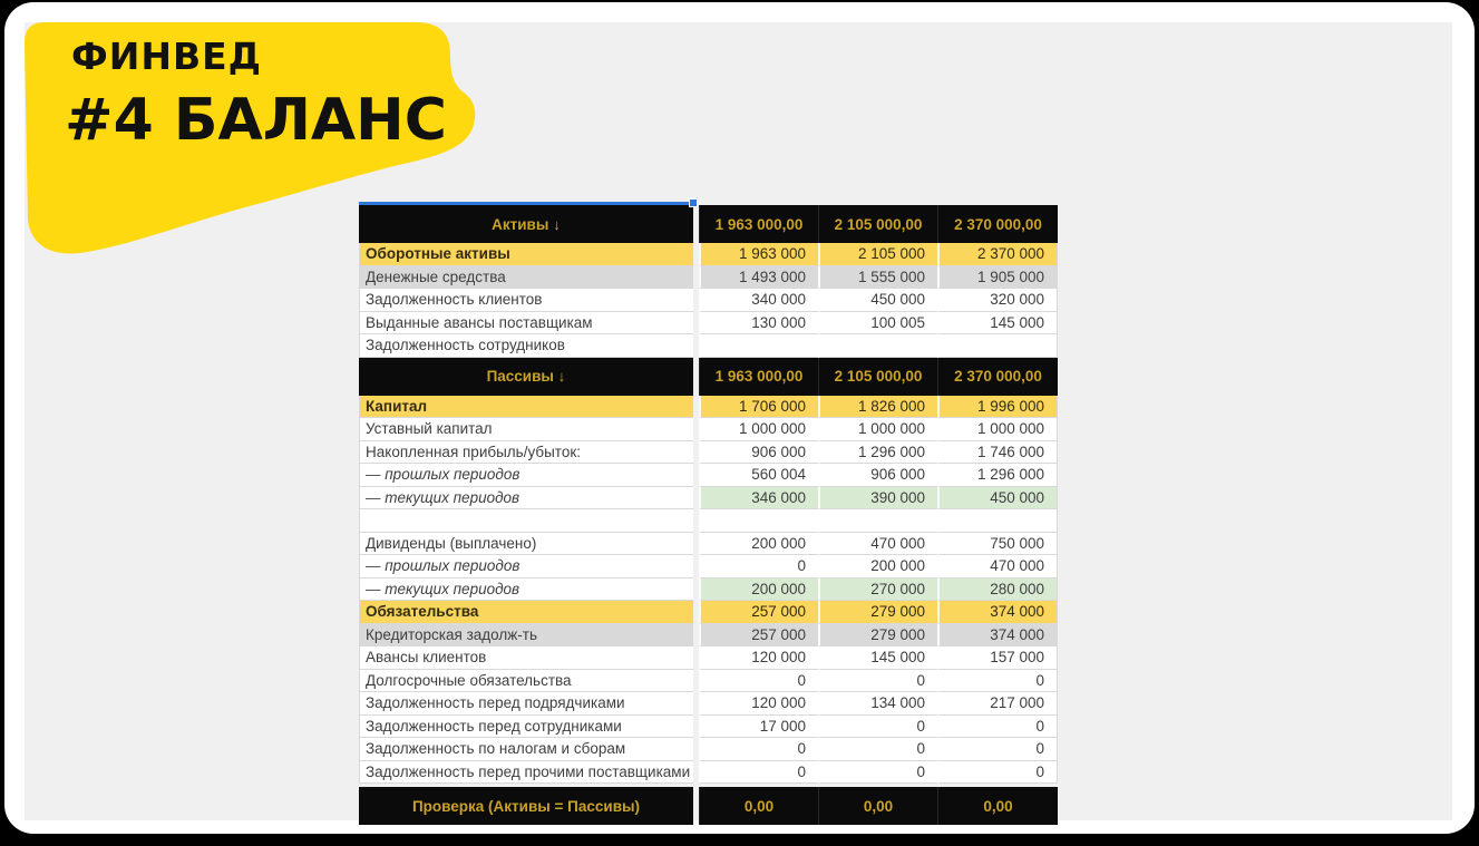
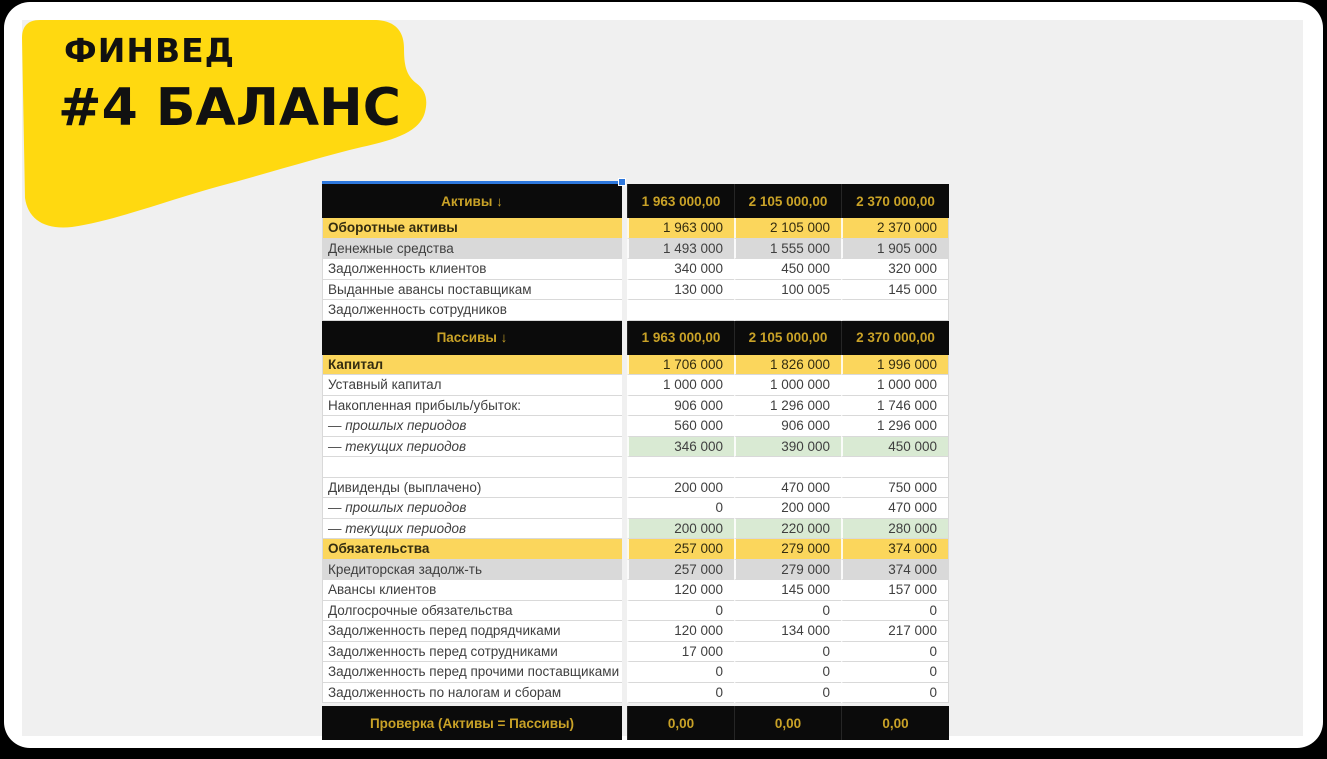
  ФИНВЕД
  #4 БАЛАНС
  Активы ↓
  1 963 000,00
  2 105 000,00
  2 370 000,00
  Оборотные активы
  1 963 000
  2 105 000
  2 370 000
  Денежные средства
  1 493 000
  1 555 000
  1 905 000
  Задолженность клиентов
  340 000
  450 000
  320 000
  Выданные авансы поставщикам
  130 000
  100 005
  145 000
  Задолженность сотрудников
  Пассивы ↓
  1 963 000,00
  2 105 000,00
  2 370 000,00
  Капитал
  1 706 000
  1 826 000
  1 996 000
  Уставный капитал
  1 000 000
  1 000 000
  1 000 000
  Накопленная прибыль/убыток:
  906 000
  1 296 000
  1 746 000
  — прошлых периодов
- 560 004
+ 560 000
  906 000
  1 296 000
  — текущих периодов
  346 000
  390 000
  450 000
  Дивиденды (выплачено)
  200 000
  470 000
  750 000
  — прошлых периодов
  0
  200 000
  470 000
  — текущих периодов
  200 000
- 270 000
+ 220 000
  280 000
  Обязательства
  257 000
  279 000
  374 000
  Кредиторская задолж-ть
  257 000
  279 000
  374 000
  Авансы клиентов
  120 000
  145 000
  157 000
  Долгосрочные обязательства
  0
  0
  0
  Задолженность перед подрядчиками
  120 000
  134 000
  217 000
  Задолженность перед сотрудниками
  17 000
  0
  0
- Задолженность по налогам и сборам
+ Задолженность перед прочими поставщиками
  0
  0
  0
- Задолженность перед прочими поставщиками
+ Задолженность по налогам и сборам
  0
  0
  0
  Проверка (Активы = Пассивы)
  0,00
  0,00
  0,00
